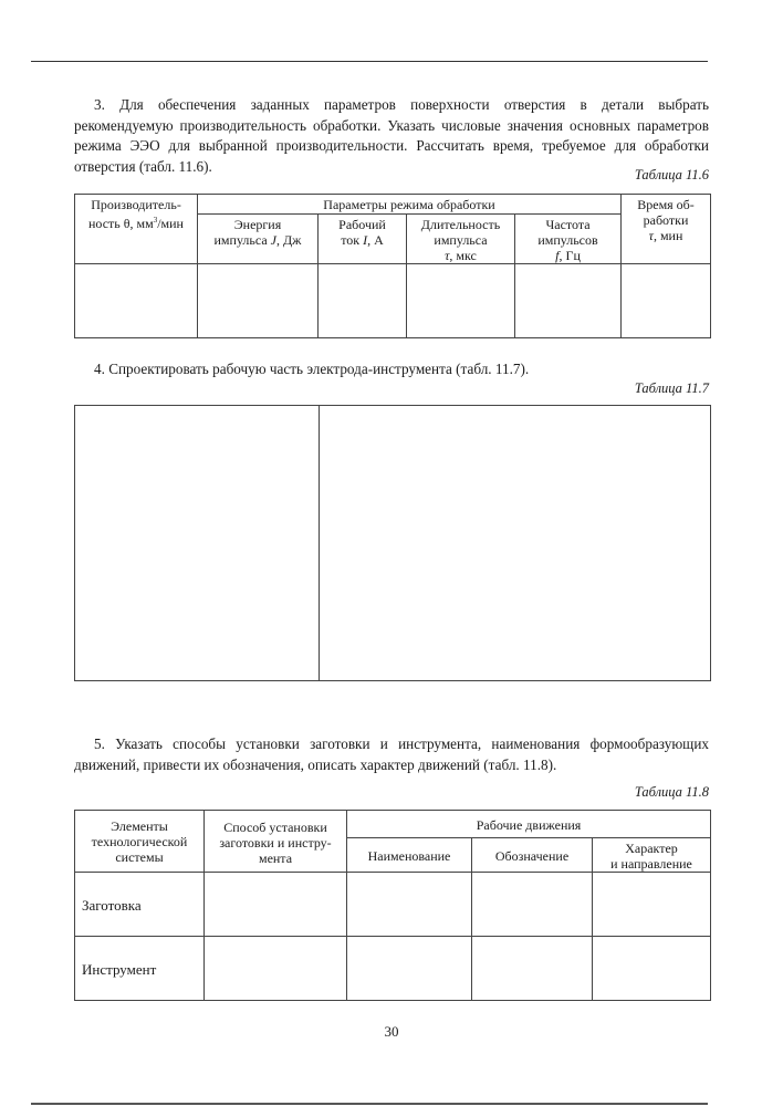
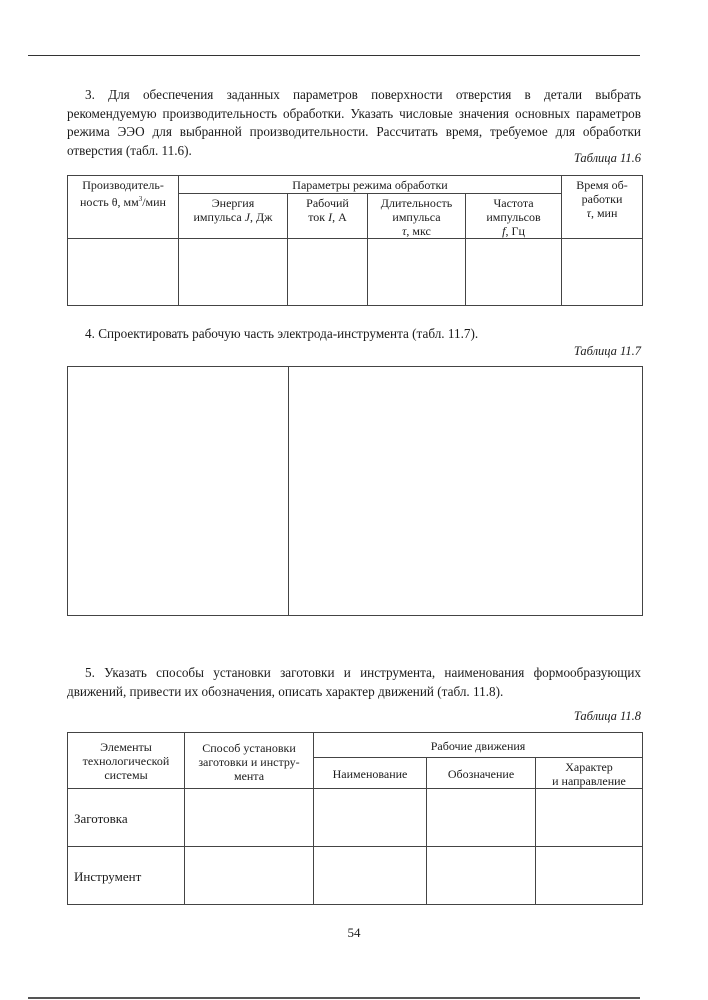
  3. Для обеспечения заданных параметров поверхности отверстия в детали выбрать рекомендуемую производительность обработки. Указать числовые значения основных параметров режима ЭЭО для выбранной производительности. Рассчитать время, требуемое для обработки отверстия (табл. 11.6).
  Таблица 11.6
  Производитель-ность θ, мм3/мин	Параметры режима обработки	Время об-работкиτ, мин
  Энергияимпульса J, Дж	Рабочийток I, А	Длительностьимпульсаτ, мкс	Частотаимпульсовf, Гц
  4. Спроектировать рабочую часть электрода-инструмента (табл. 11.7).
  Таблица 11.7
  5. Указать способы установки заготовки и инструмента, наименования формообразующих движений, привести их обозначения, описать характер движений (табл. 11.8).
  Таблица 11.8
  Элементы технологической системы	Способ установкизаготовки и инстру-мента	Рабочие движения
  Наименование	Обозначение	Характери направление
  Заготовка
  Инструмент
- 30
+ 54
